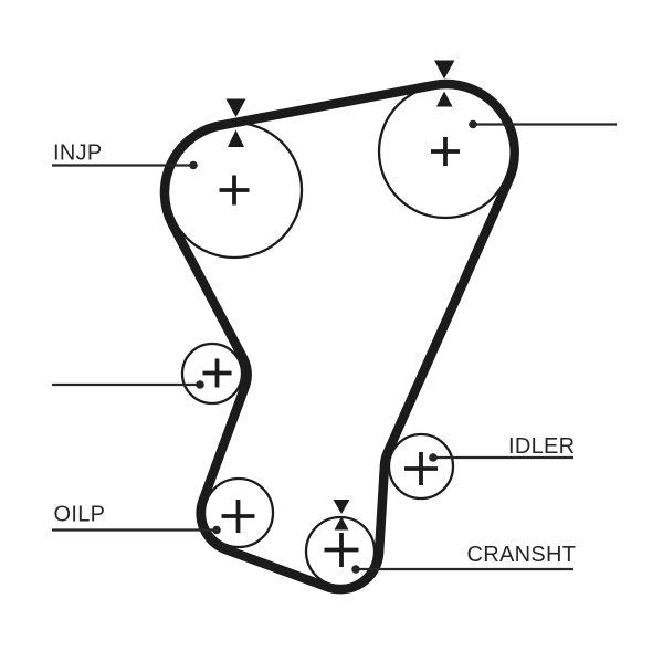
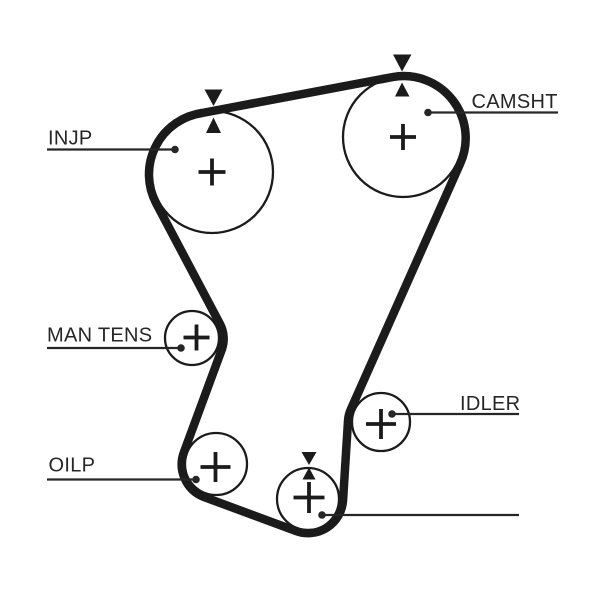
  INJP
+ CAMSHT
+ MAN TENS
  IDLER
  OILP
- CRANSHT
